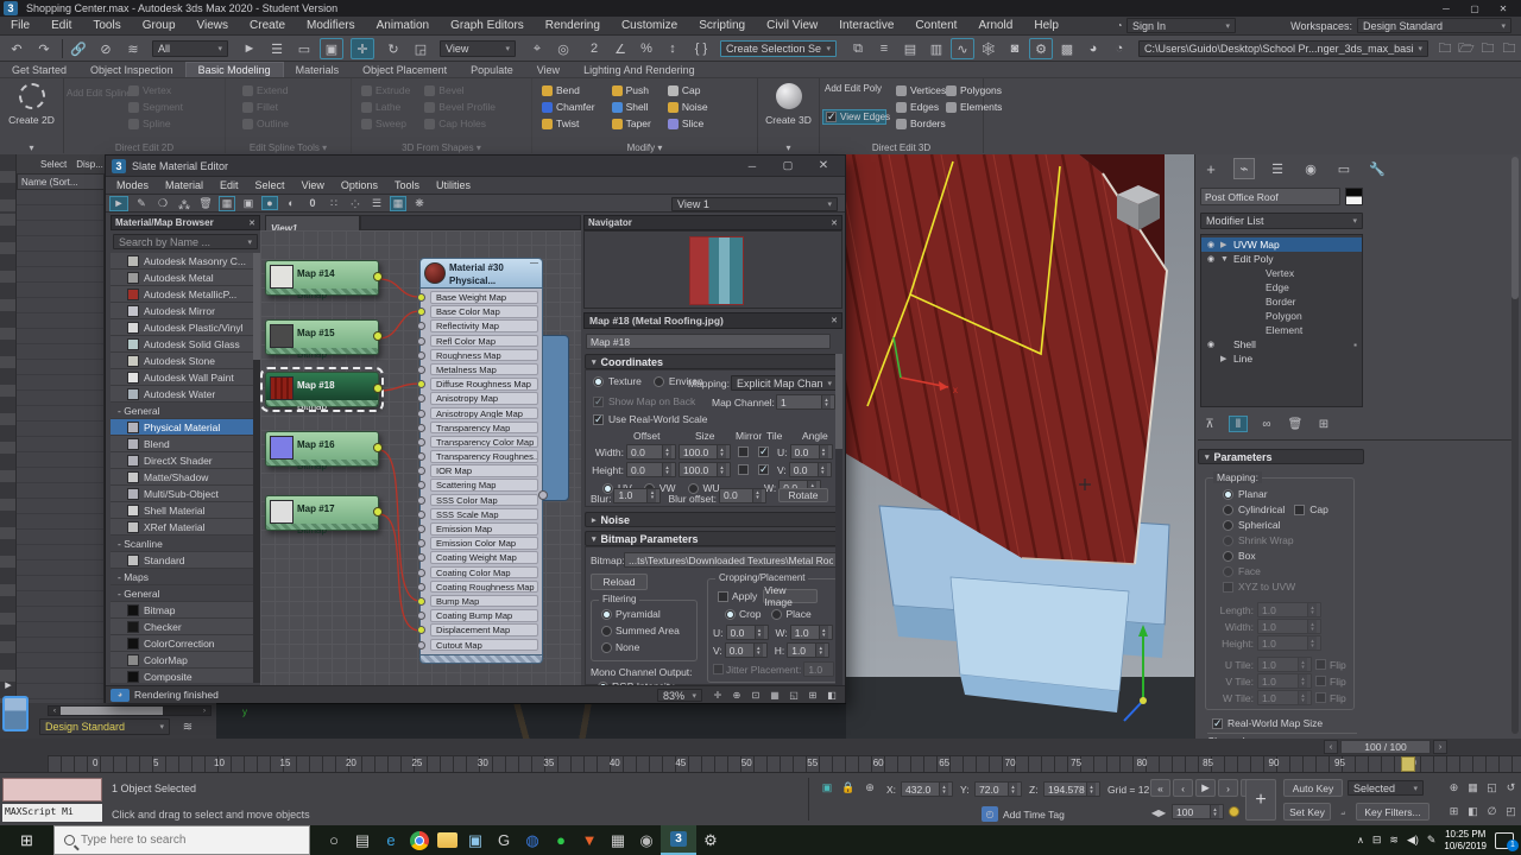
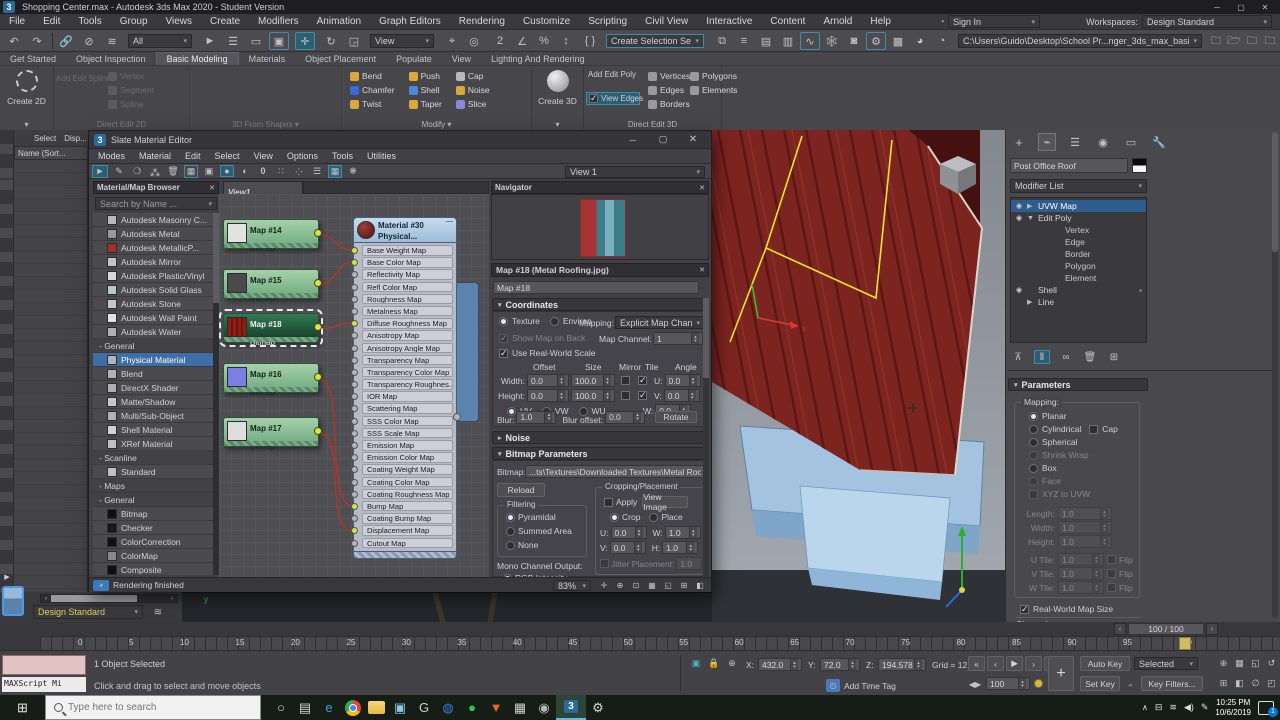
  3
  Shopping Center.max - Autodesk 3ds Max 2020 - Student Version
  ─
  ▢
  ✕
  File
  Edit
  Tools
  Group
  Views
  Create
  Modifiers
  Animation
  Graph Editors
  Rendering
  Customize
  Scripting
  Civil View
  Interactive
  Content
  Arnold
  Help
  ◔
  Sign In
  Workspaces:
  Design Standard
  ↶
  ↷
  🔗
  ⊘
  ≋
  All
  ►
  ☰
  ▭
  ▣
  ✛
  ↻
  ◲
  View
  ⌖
  ◎
  2
  ∠
  %
  ↕
  { }
  Create Selection Se
  ⧉
  ≡
  ▤
  ▥
  ∿
  🕸
  ◙
  ⚙
  ▩
  ◕
  ◔
  C:\Users\Guido\Desktop\School Pr...nger_3ds_max_basi
  🗀
  🗁
  🗀
  🗀
  Get Started
  Object Inspection
  Basic Modeling
  Materials
  Object Placement
  Populate
  View
  Lighting And Rendering
  Create 2D
  ▾
  Add Edit Spli
  Vertex
  Segment
  Spline
  Direct Edit 2D
- Extend
- Fillet
- Outline
- Edit Spline Tools ▾
- Extrude
- Lathe
- Sweep
- Bevel
- Bevel Profile
- Cap Holes
  3D From Shapes ▾
  Bend
  Chamfer
  Twist
  Push
  Shell
  Taper
  Cap
  Noise
  Slice
  Modify ▾
  Create 3D
  ▾
  Add Edit Poly
  View Edges
  Vertices
  Edges
  Borders
  Polygons
  Elements
  Direct Edit 3D
  Select
  Disp...
  Name (Sort...
  x
  +
  ⌁
  ☰
  ◉
  ▭
  🔧
  Post Office Roof
  Modifier List
  UVW Map
  Edit Poly
  Vertex
  Edge
  Border
  Polygon
  Element
  Shell
  ▪
  Line
  ⊼
  Ⅱ
  ∞
  🗑
  ⊞
  Parameters
  Mapping:
  Planar
  Cylindrical
  Cap
  Spherical
  Shrink Wrap
  Box
  Face
  XYZ to UVW
  Length:
  1.0
  Width:
  1.0
  Height:
  1.0
  U Tile:
  1.0
  Flip
  V Tile:
  1.0
  Flip
  W Tile:
  1.0
  Flip
  Real-World Map Size
  Design Standard
  ≋
  y
  3
  Slate Material Editor
  ─
  ▢
  ✕
  Modes
  Material
  Edit
  Select
  View
  Options
  Tools
  Utilities
  ►
  ✎
  ❍
  ⁂
  🗑
  ▦
  ▣
  ●
  ◐
  0
  ∷
  ⁘
  ☰
  ▦
  ❋
  View 1
  Material/Map Browser
  Search by Name ...
  Autodesk Masonry C...
  Autodesk Metal
  Autodesk MetallicP...
  Autodesk Mirror
  Autodesk Plastic/Vinyl
  Autodesk Solid Glass
  Autodesk Stone
  Autodesk Wall Paint
  Autodesk Water
  - General
  Physical Material
  Blend
  DirectX Shader
  Matte/Shadow
  Multi/Sub-Object
  Shell Material
  XRef Material
  - Scanline
  Standard
  - Maps
  - General
  Bitmap
  Checker
  ColorCorrection
  ColorMap
  Composite
  View1
  Map #14
  Bitmap
  Map #15
  Bitmap
  Map #18
  Bitmap
  Map #16
  Bitmap
  Map #17
  Bitmap
  Material #30
  Physical...
  Base Weight Map
  Base Color Map
  Reflectivity Map
  Refl Color Map
  Roughness Map
  Metalness Map
  Diffuse Roughness Map
  Anisotropy Map
  Anisotropy Angle Map
  Transparency Map
  Transparency Color Map
  Transparency Roughnes..
  IO­R Map
  Scattering Map
  SSS Color Map
  SSS Scale Map
  Emission Map
  Emission Color Map
  Coating Weight Map
  Coating Color Map
  Coating Roughness Map
  Bump Map
  Coating Bump Map
  Displacement Map
  Cutout Map
  Navigator
  Map #18 (Metal Roofing.jpg)
  Map #18
  Coordinates
  Texture
  Environ
  Mapping:
  Explicit Map Chan
  Show Map on Back
  Map Channel:
  1
  Use Real-World Scale
  Offset
  Size
  Mirror
  Tile
  Angle
  Width:
  0.0
  100.0
  U:
  0.0
  Height:
  0.0
  100.0
  V:
  0.0
  W:
  VW
  WU
  Blur:
  1.0
  Blur offset:
  0.0
  Rotate
  Noise
  Bitmap Parameters
  Bitmap
  ...ts\Textures\Downloaded Textures\Metal Roo
  Reload
  Cropping/Placement
  Apply
  View Image
  Crop
  Place
  U:
  0.0
  W:
  1.0
  V:
  0.0
  H:
  1.0
  Jitter Placement:
  1.0
  Filtering
  Pyramidal
  Summed Area
  None
  Mono Channel Output:
  Rendering finished
  83%
  ✛
  ⊕
  ⊡
  ▦
  ◱
  ⊞
  ◧
  100 / 100
  0
  5
  10
  15
  20
  25
  30
  35
  40
  45
  50
  55
  60
  65
  70
  75
  80
  85
  90
  95
  MAXScript Mi
  1 Object Selected
  Click and drag to select and move objects
  ▣
  🔒
  ⊕
  X:
  432.0
  Y:
  72.0
  Z:
  194.578
  Grid = 12
  ◴
  Add Time Tag
  «
  ‹
  ▶
  ›
  ◀▶
  100
  +
  Auto Key
  Set Key
  ⟓
  Selected
  Key Filters...
  ⊕
  ▦
  ◱
  ↺
  ⊞
  ◧
  ∅
  ◰
  ⊞
  Type here to search
  ○
  ▤
  e
  ▣
  G
  ◍
  ●
  ▼
  ▦
  ◉
  3
  ⚙
  ∧
  ⊟
  ≋
  ◀)
  ✎
  10:25 PM
  10/6/2019
